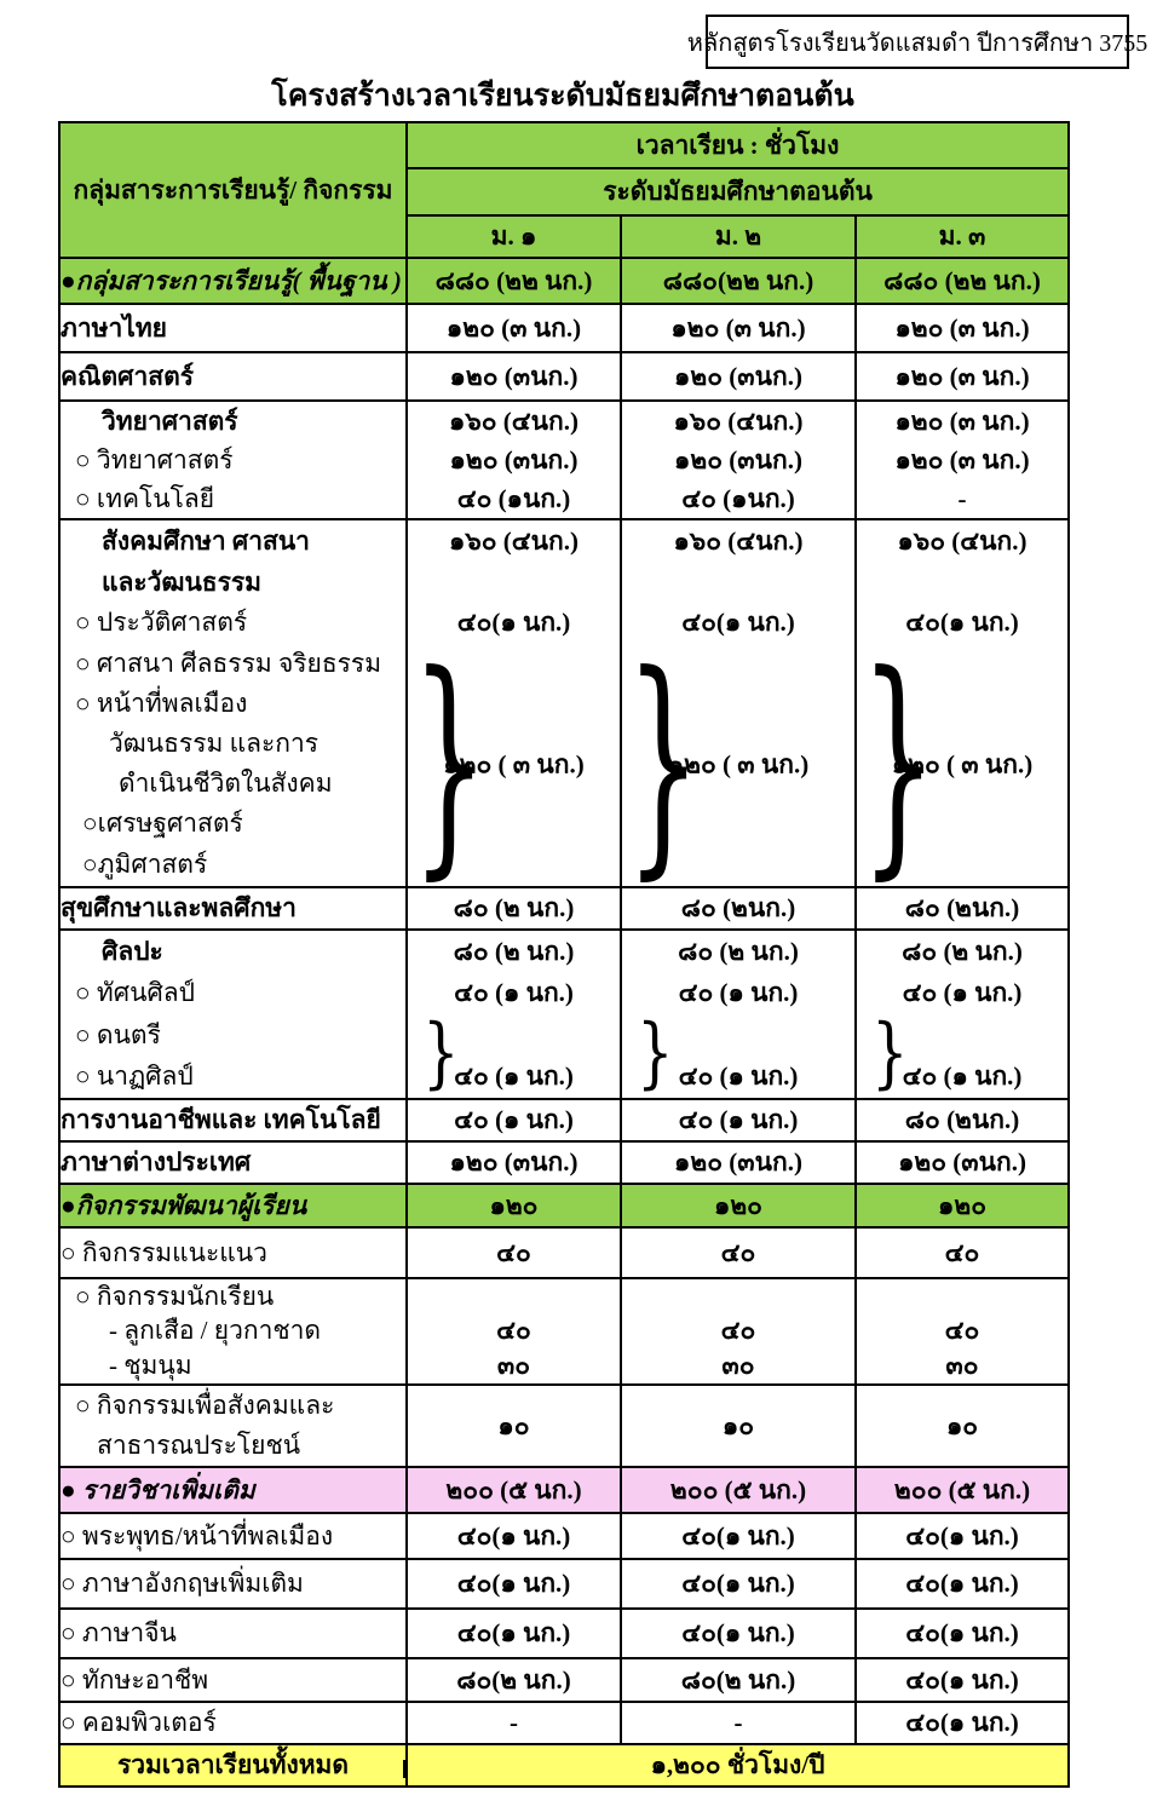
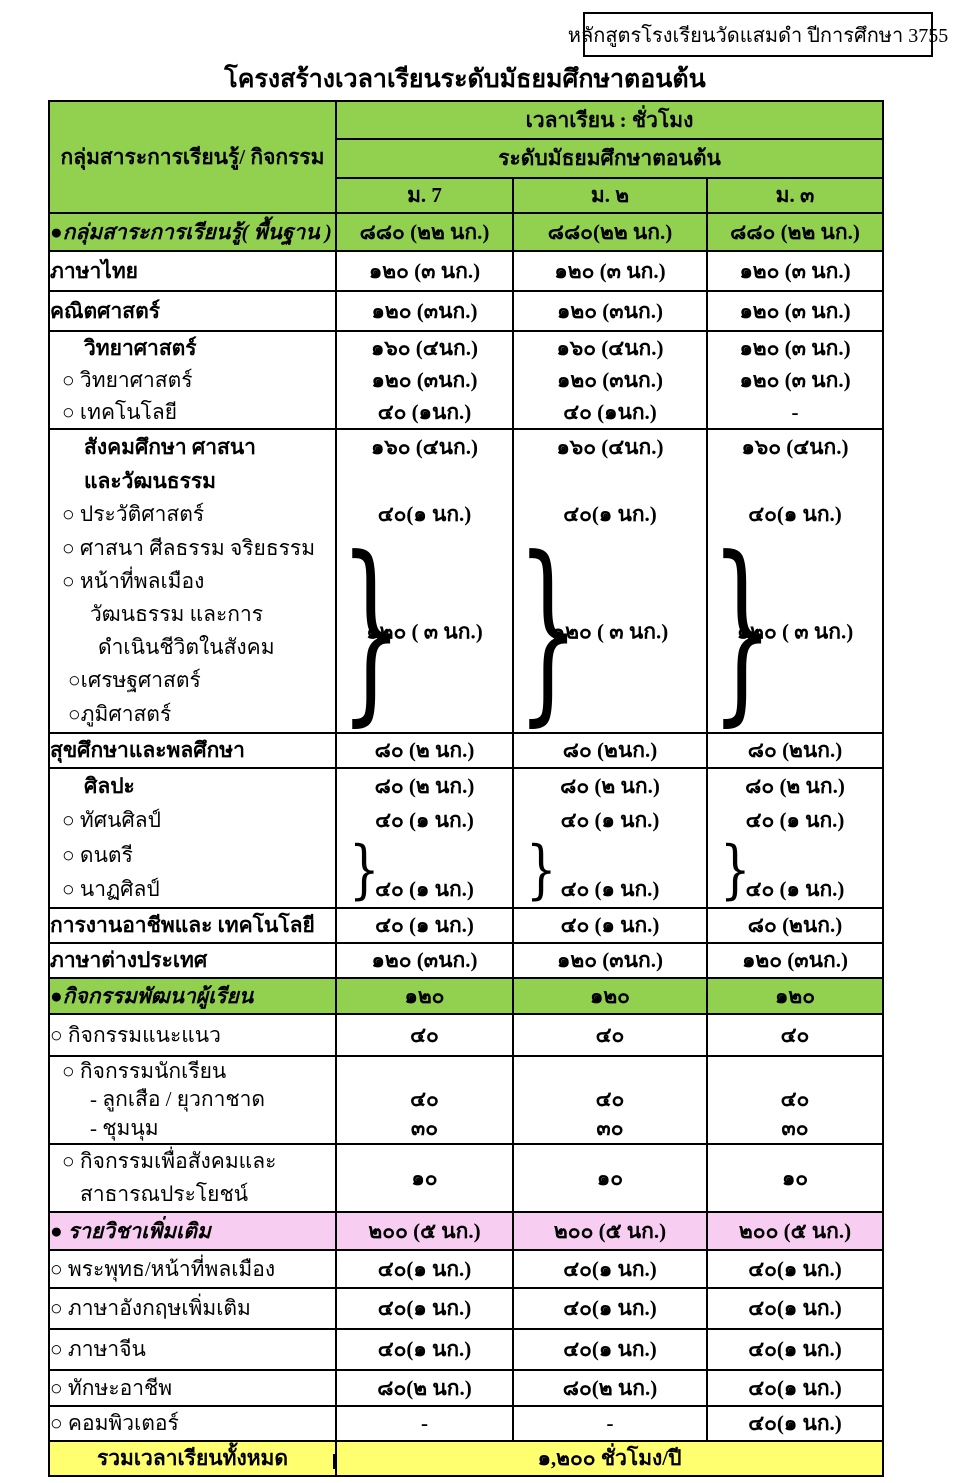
  หลักสูตรโรงเรียนวัดแสมดำ ปีการศึกษา 3755
  โครงสร้างเวลาเรียนระดับมัธยมศึกษาตอนต้น
  กลุ่มสาระการเรียนรู้/ กิจกรรม	เวลาเรียน : ชั่วโมง
  ระดับมัธยมศึกษาตอนต้น
- ม. ๑	ม. ๒	ม. ๓
+ ม. 7	ม. ๒	ม. ๓
  ●กลุ่มสาระการเรียนรู้( พื้นฐาน )	๘๘๐ (๒๒ นก.)	๘๘๐(๒๒ นก.)	๘๘๐ (๒๒ นก.)
  ภาษาไทย	๑๒๐ (๓ นก.)	๑๒๐ (๓ นก.)	๑๒๐ (๓ นก.)
  คณิตศาสตร์	๑๒๐ (๓นก.)	๑๒๐ (๓นก.)	๑๒๐ (๓ นก.)
  วิทยาศาสตร์ ○ วิทยาศาสตร์ ○ เทคโนโลยี	๑๖๐ (๔นก.) ๑๒๐ (๓นก.) ๔๐ (๑นก.)	๑๖๐ (๔นก.) ๑๒๐ (๓นก.) ๔๐ (๑นก.)	๑๒๐ (๓ นก.) ๑๒๐ (๓ นก.) -
  สังคมศึกษา ศาสนา และวัฒนธรรม ○ ประวัติศาสตร์ ○ ศาสนา ศีลธรรม จริยธรรม ○ หน้าที่พลเมือง วัฒนธรรม และการ ดำเนินชีวิตในสังคม ○เศรษฐศาสตร์ ○ภูมิศาสตร์	๑๖๐ (๔นก.) ๔๐(๑ นก.) } ๑๒๐ ( ๓ นก.)	๑๖๐ (๔นก.) ๔๐(๑ นก.) } ๑๒๐ ( ๓ นก.)	๑๖๐ (๔นก.) ๔๐(๑ นก.) } ๑๒๐ ( ๓ นก.)
  สุขศึกษาและพลศึกษา	๘๐ (๒ นก.)	๘๐ (๒นก.)	๘๐ (๒นก.)
  ศิลปะ ○ ทัศนศิลป์ ○ ดนตรี ○ นาฏศิลป์	๘๐ (๒ นก.) ๔๐ (๑ นก.) } ๔๐ (๑ นก.)	๘๐ (๒ นก.) ๔๐ (๑ นก.) } ๔๐ (๑ นก.)	๘๐ (๒ นก.) ๔๐ (๑ นก.) } ๔๐ (๑ นก.)
  การงานอาชีพและ เทคโนโลยี	๔๐ (๑ นก.)	๔๐ (๑ นก.)	๘๐ (๒นก.)
  ภาษาต่างประเทศ	๑๒๐ (๓นก.)	๑๒๐ (๓นก.)	๑๒๐ (๓นก.)
  ●กิจกรรมพัฒนาผู้เรียน	๑๒๐	๑๒๐	๑๒๐
  ○ กิจกรรมแนะแนว	๔๐	๔๐	๔๐
  ○ กิจกรรมนักเรียน - ลูกเสือ / ยุวกาชาด - ชุมนุม	๔๐ ๓๐	๔๐ ๓๐	๔๐ ๓๐
  ○ กิจกรรมเพื่อสังคมและ สาธารณประโยชน์	๑๐	๑๐	๑๐
  ● รายวิชาเพิ่มเติม	๒๐๐ (๕ นก.)	๒๐๐ (๕ นก.)	๒๐๐ (๕ นก.)
  ○ พระพุทธ/หน้าที่พลเมือง	๔๐(๑ นก.)	๔๐(๑ นก.)	๔๐(๑ นก.)
  ○ ภาษาอังกฤษเพิ่มเติม	๔๐(๑ นก.)	๔๐(๑ นก.)	๔๐(๑ นก.)
  ○ ภาษาจีน	๔๐(๑ นก.)	๔๐(๑ นก.)	๔๐(๑ นก.)
  ○ ทักษะอาชีพ	๘๐(๒ นก.)	๘๐(๒ นก.)	๔๐(๑ นก.)
  ○ คอมพิวเตอร์	-	-	๔๐(๑ นก.)
  รวมเวลาเรียนทั้งหมด	๑,๒๐๐ ชั่วโมง/ปี
